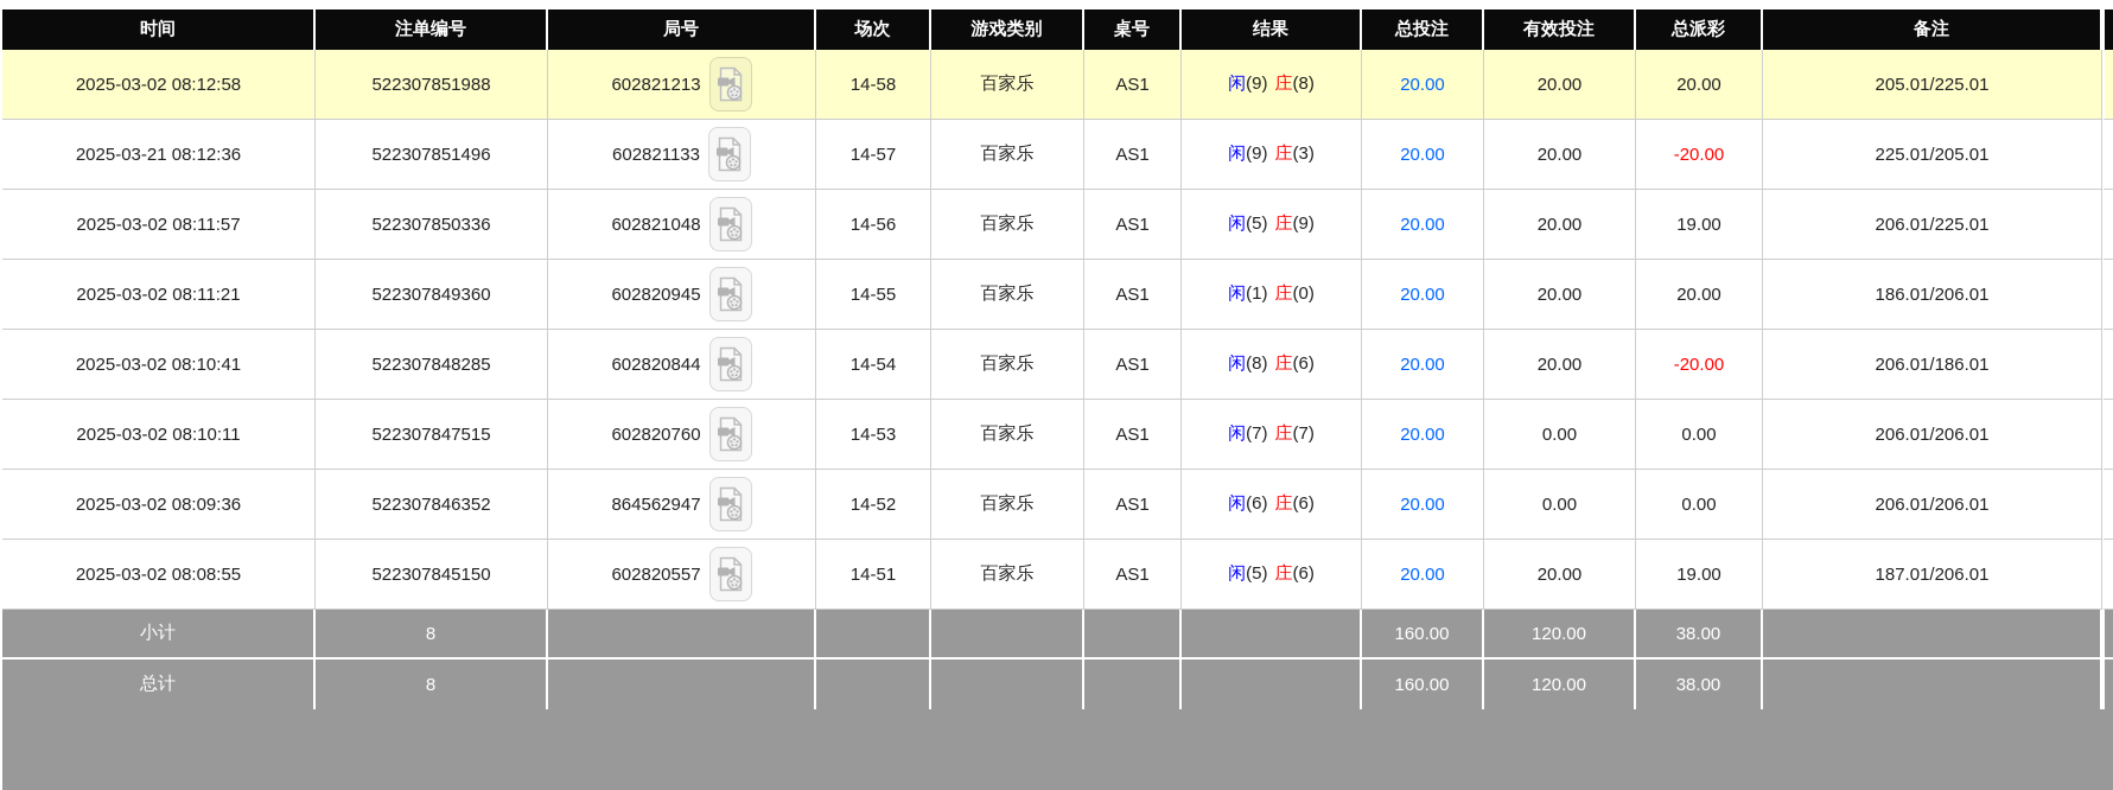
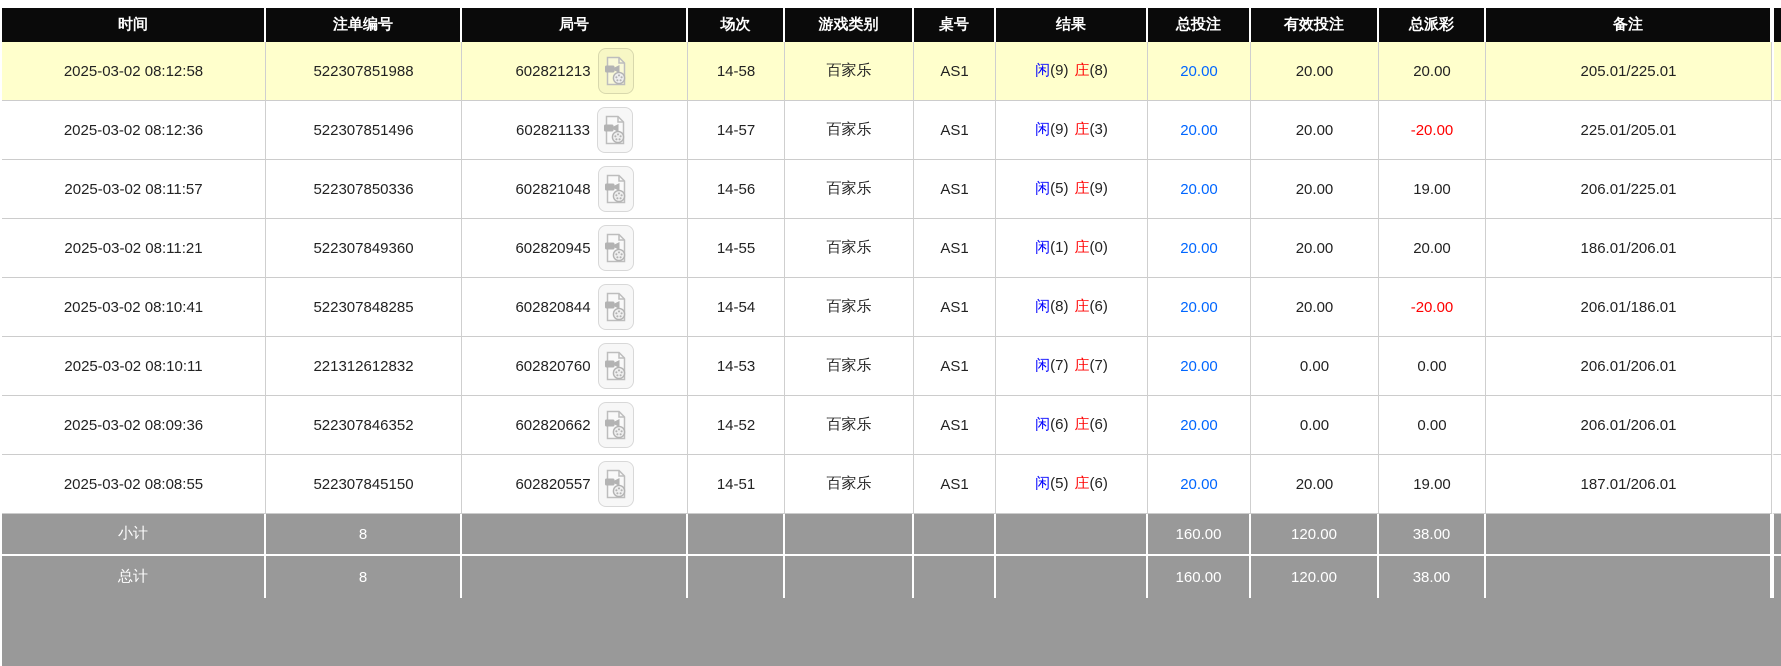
  时间	注单编号	局号	场次	游戏类别	桌号	结果	总投注	有效投注	总派彩	备注
  2025-03-02 08:12:58	522307851988	602821213	14-58	百家乐	AS1	闲(9) 庄(8)	20.00	20.00	20.00	205.01/225.01
- 2025-03-21 08:12:36	522307851496	602821133	14-57	百家乐	AS1	闲(9) 庄(3)	20.00	20.00	-20.00	225.01/205.01
+ 2025-03-02 08:12:36	522307851496	602821133	14-57	百家乐	AS1	闲(9) 庄(3)	20.00	20.00	-20.00	225.01/205.01
  2025-03-02 08:11:57	522307850336	602821048	14-56	百家乐	AS1	闲(5) 庄(9)	20.00	20.00	19.00	206.01/225.01
  2025-03-02 08:11:21	522307849360	602820945	14-55	百家乐	AS1	闲(1) 庄(0)	20.00	20.00	20.00	186.01/206.01
  2025-03-02 08:10:41	522307848285	602820844	14-54	百家乐	AS1	闲(8) 庄(6)	20.00	20.00	-20.00	206.01/186.01
- 2025-03-02 08:10:11	522307847515	602820760	14-53	百家乐	AS1	闲(7) 庄(7)	20.00	0.00	0.00	206.01/206.01
+ 2025-03-02 08:10:11	221312612832	602820760	14-53	百家乐	AS1	闲(7) 庄(7)	20.00	0.00	0.00	206.01/206.01
- 2025-03-02 08:09:36	522307846352	864562947	14-52	百家乐	AS1	闲(6) 庄(6)	20.00	0.00	0.00	206.01/206.01
+ 2025-03-02 08:09:36	522307846352	602820662	14-52	百家乐	AS1	闲(6) 庄(6)	20.00	0.00	0.00	206.01/206.01
  2025-03-02 08:08:55	522307845150	602820557	14-51	百家乐	AS1	闲(5) 庄(6)	20.00	20.00	19.00	187.01/206.01
  小计	8						160.00	120.00	38.00
  总计	8						160.00	120.00	38.00
